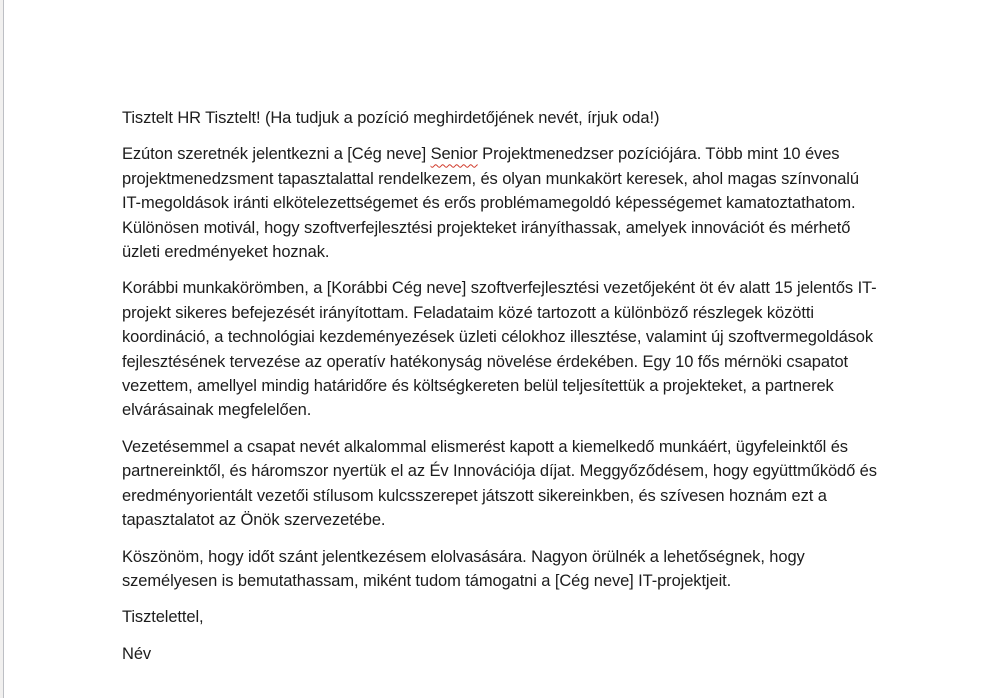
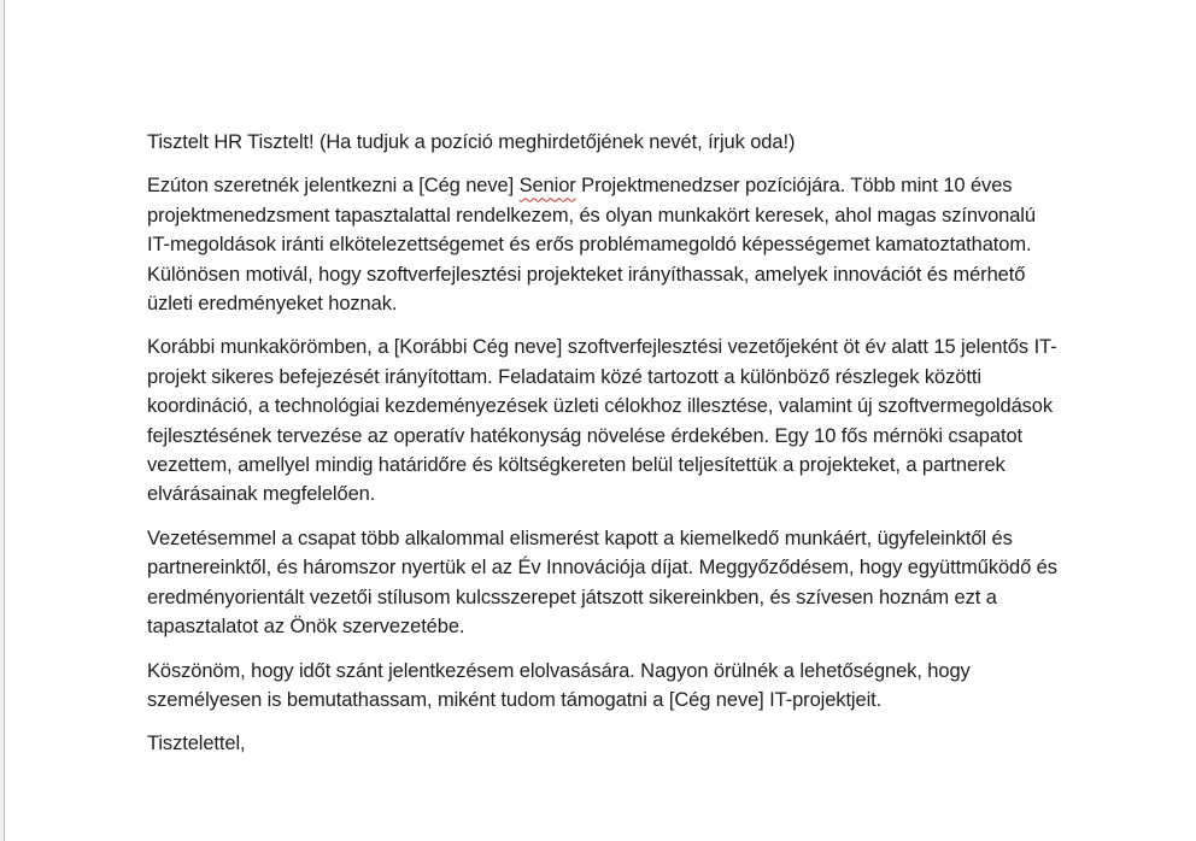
  Tisztelt HR Tisztelt! (Ha tudjuk a pozíció meghirdetőjének nevét, írjuk oda!)
  Ezúton szeretnék jelentkezni a [Cég neve] Senior Projektmenedzser pozíciójára. Több mint 10 éves projektmenedzsment tapasztalattal rendelkezem, és olyan munkakört keresek, ahol magas színvonalú IT-megoldások iránti elkötelezettségemet és erős problémamegoldó képességemet kamatoztathatom. Különösen motivál, hogy szoftverfejlesztési projekteket irányíthassak, amelyek innovációt és mérhető üzleti eredményeket hoznak.
  Korábbi munkakörömben, a [Korábbi Cég neve] szoftverfejlesztési vezetőjeként öt év alatt 15 jelentős IT-projekt sikeres befejezését irányítottam. Feladataim közé tartozott a különböző részlegek közötti koordináció, a technológiai kezdeményezések üzleti célokhoz illesztése, valamint új szoftvermegoldások fejlesztésének tervezése az operatív hatékonyság növelése érdekében. Egy 10 fős mérnöki csapatot vezettem, amellyel mindig határidőre és költségkereten belül teljesítettük a projekteket, a partnerek elvárásainak megfelelően.
- Vezetésemmel a csapat nevét alkalommal elismerést kapott a kiemelkedő munkáért, ügyfeleinktől és partnereinktől, és háromszor nyertük el az Év Innovációja díjat. Meggyőződésem, hogy együttműködő és eredményorientált vezetői stílusom kulcsszerepet játszott sikereinkben, és szívesen hoznám ezt a tapasztalatot az Önök szervezetébe.
+ Vezetésemmel a csapat több alkalommal elismerést kapott a kiemelkedő munkáért, ügyfeleinktől és partnereinktől, és háromszor nyertük el az Év Innovációja díjat. Meggyőződésem, hogy együttműködő és eredményorientált vezetői stílusom kulcsszerepet játszott sikereinkben, és szívesen hoznám ezt a tapasztalatot az Önök szervezetébe.
  Köszönöm, hogy időt szánt jelentkezésem elolvasására. Nagyon örülnék a lehetőségnek, hogy személyesen is bemutathassam, miként tudom támogatni a [Cég neve] IT-projektjeit.
  Tisztelettel,
- Név
